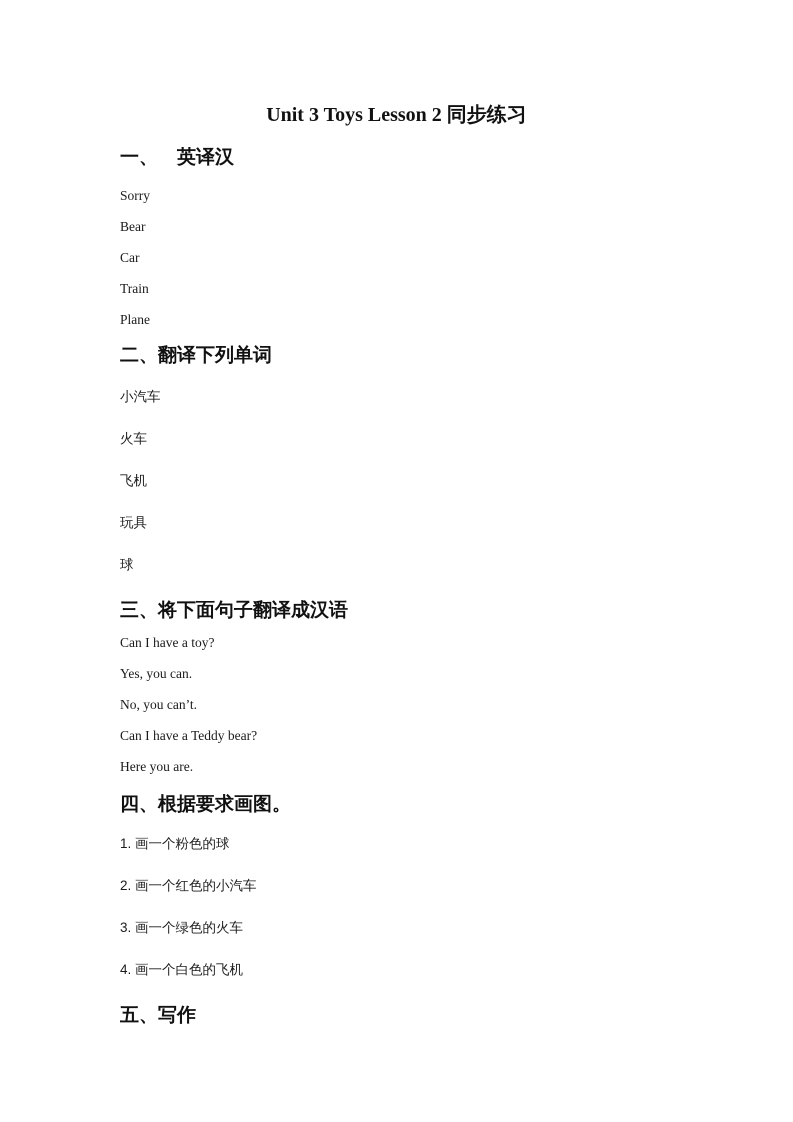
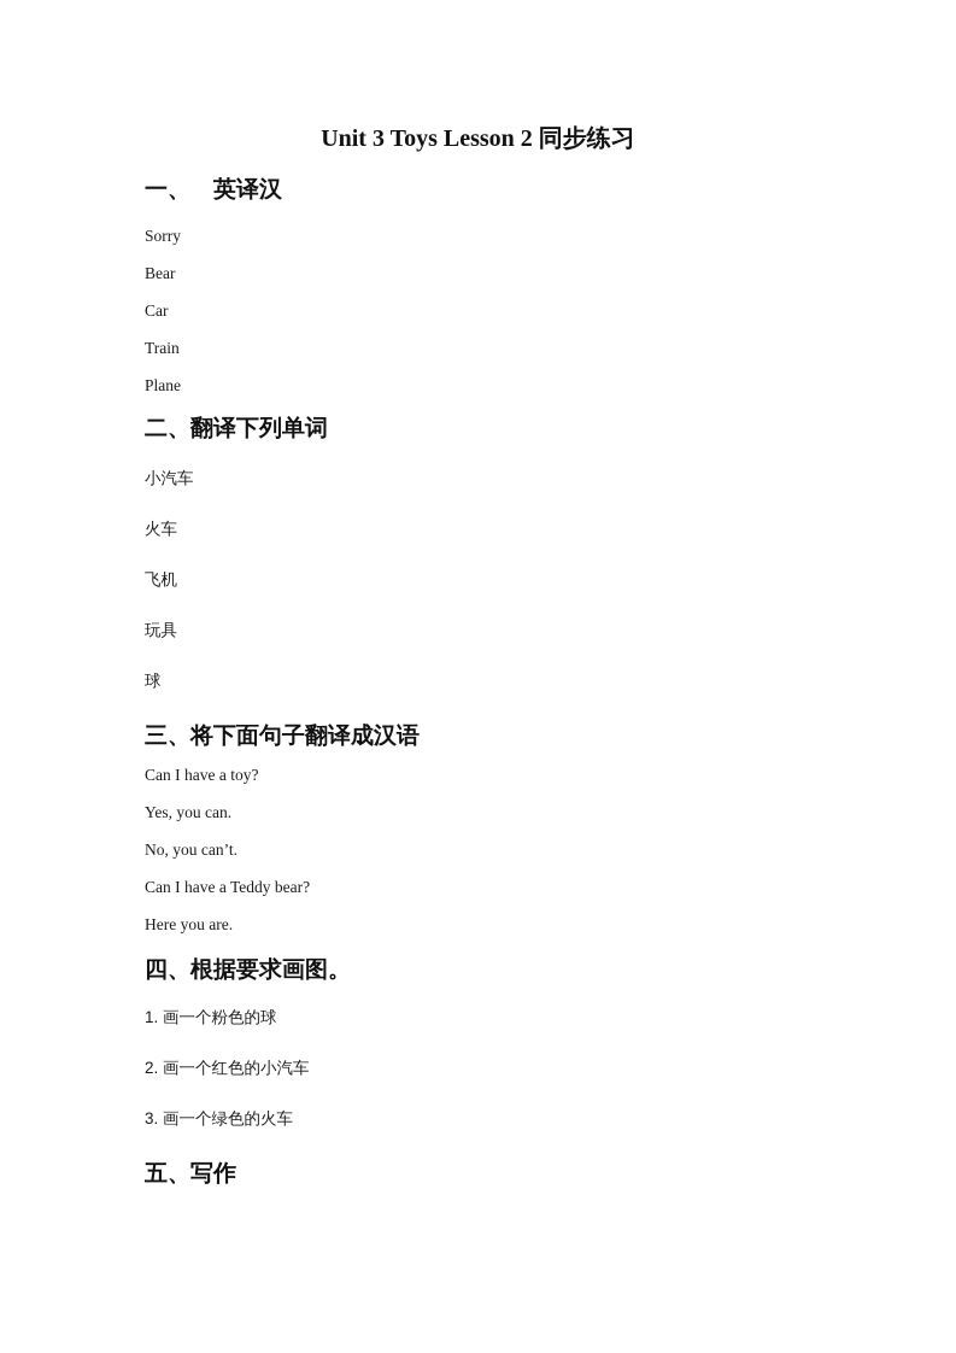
  Unit 3 Toys Lesson 2 同步练习
  一、 英译汉
  Sorry
  Bear
  Car
  Train
  Plane
  二、翻译下列单词
  小汽车
  火车
  飞机
  玩具
  球
  三、将下面句子翻译成汉语
  Can I have a toy?
  Yes, you can.
  No, you can’t.
  Can I have a Teddy bear?
  Here you are.
  四、根据要求画图。
  1. 画一个粉色的球
  2. 画一个红色的小汽车
  3. 画一个绿色的火车
- 4. 画一个白色的飞机
  五、写作
